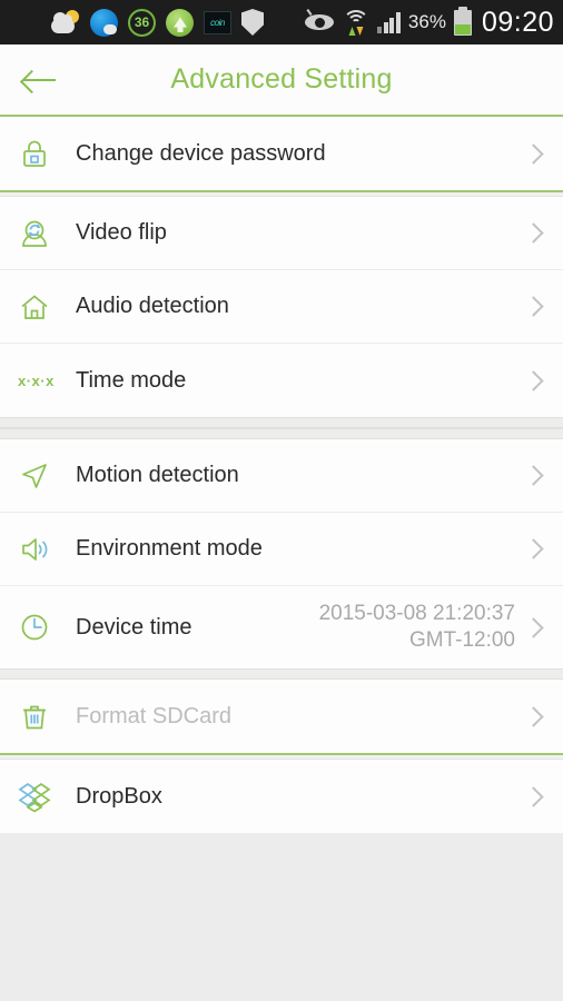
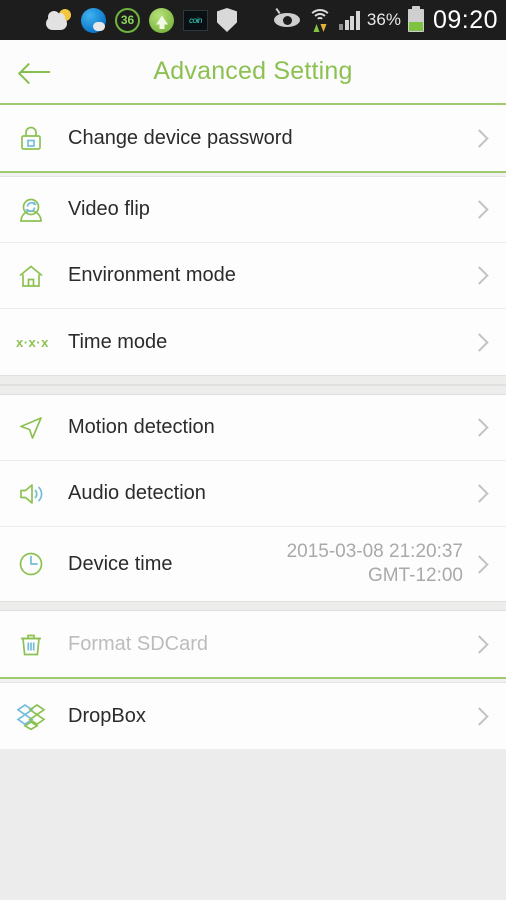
  36
  coin
  36%
  09:20
  Advanced Setting
  Change device password
  Video flip
- Audio detection
+ Environment mode
  x·x·x
  Time mode
  Motion detection
- Environment mode
+ Audio detection
  Device time
  2015-03-08 21:20:37
  GMT-12:00
  Format SDCard
  DropBox
